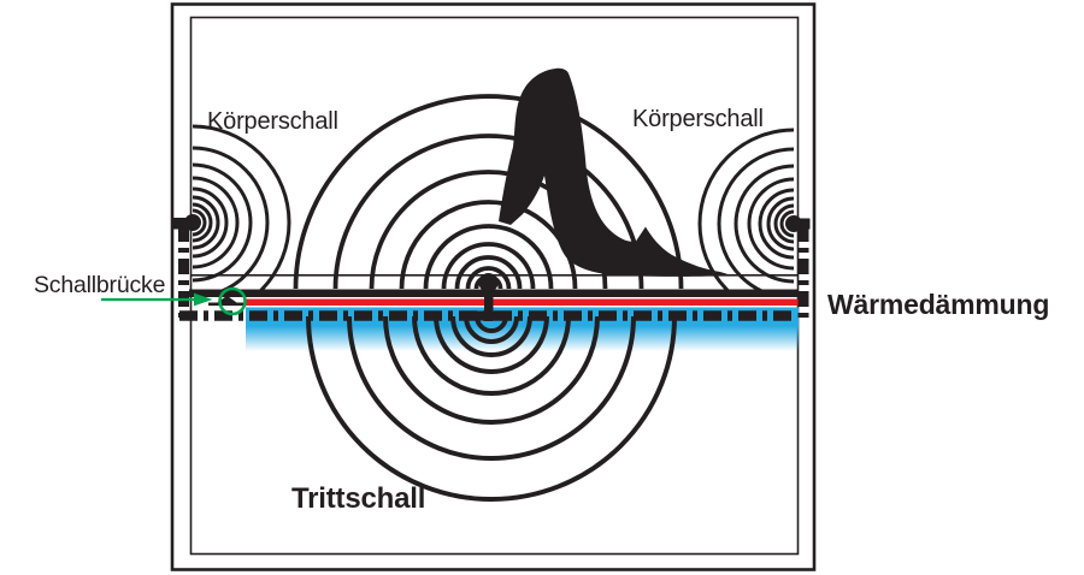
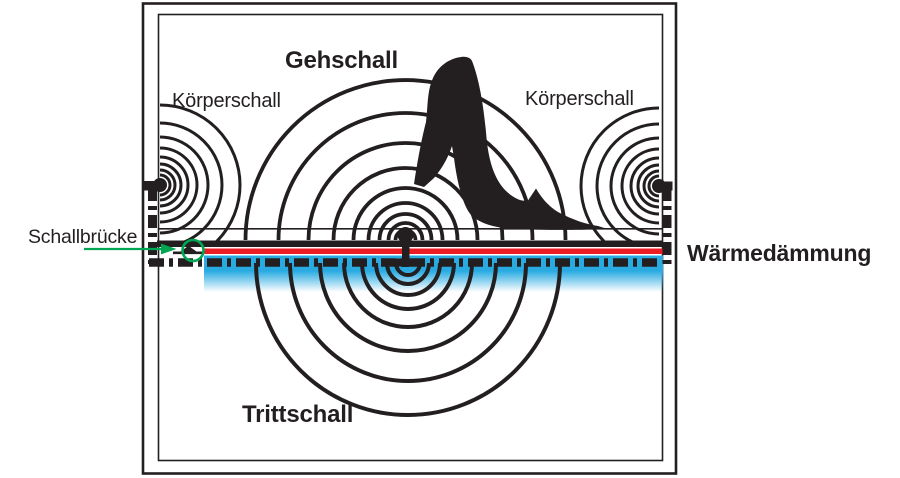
+ Gehschall
  Körperschall
  Körperschall
  Trittschall
  Wärmedämmung
  Schallbrücke
